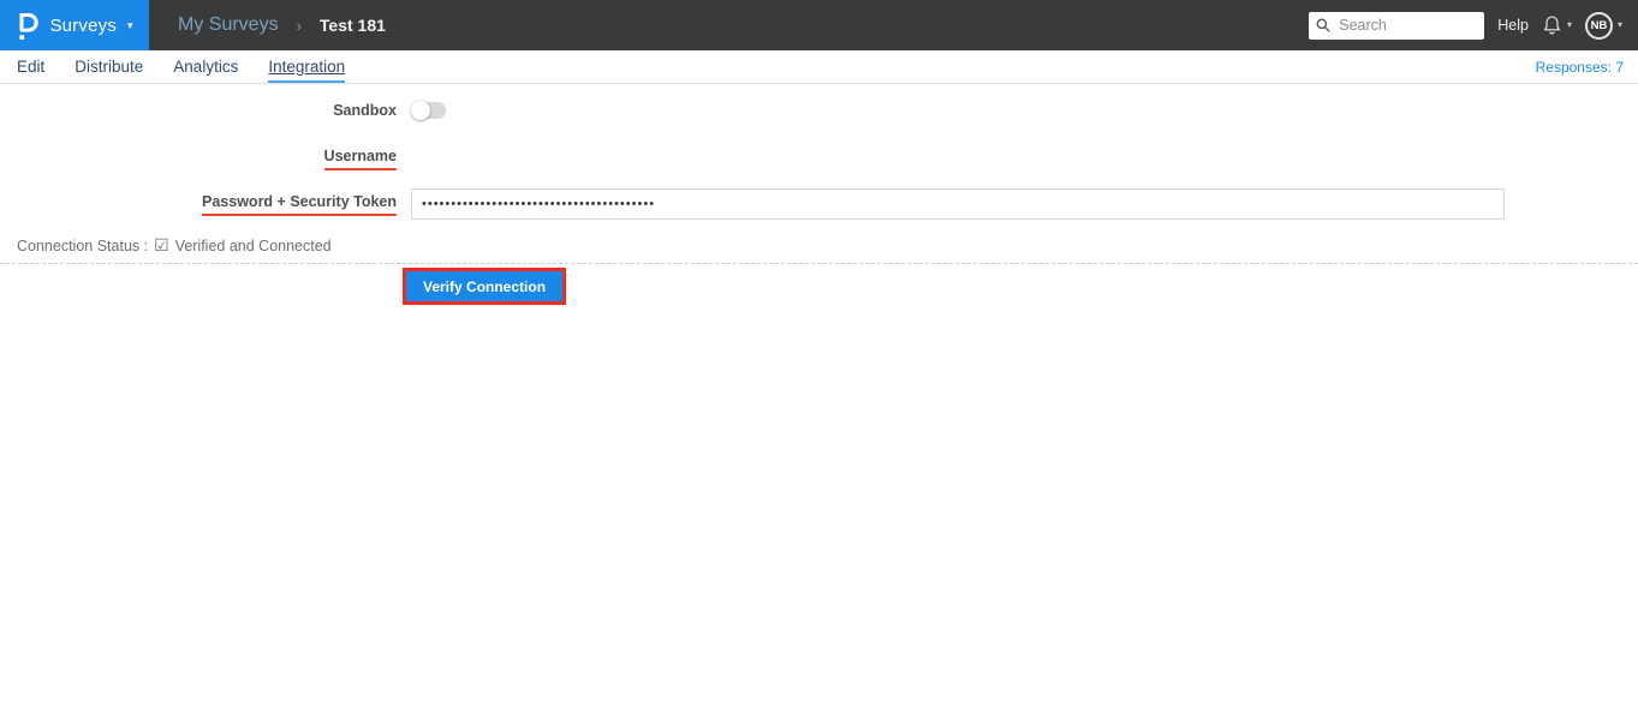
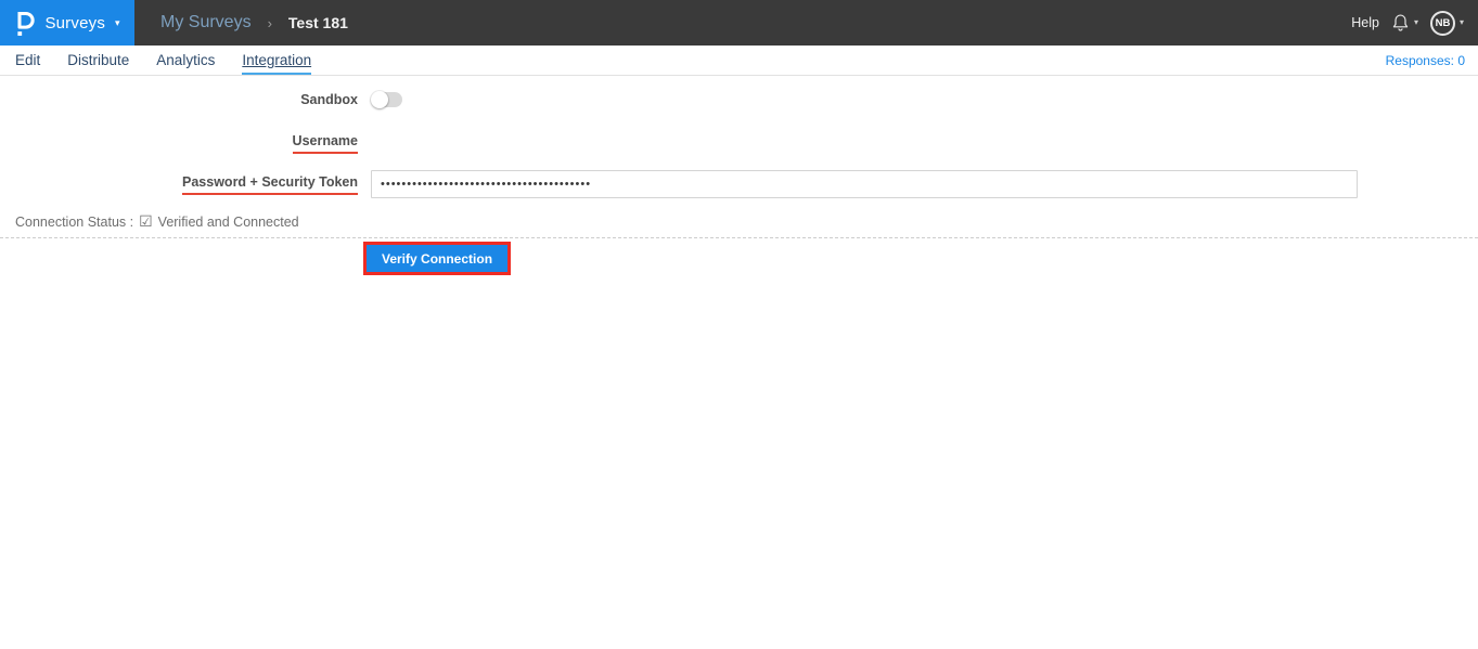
  Surveys
  ▾
  My Surveys
  ›
  Test 181
- Search
  Help
  ▾
  NB
  ▾
  Edit
  Distribute
  Analytics
  Integration
- Responses: 7
+ Responses: 0
  Sandbox
  Username
  Password + Security Token
  ••••••••••••••••••••••••••••••••••••••••
  Connection Status :
  ☑
  Verified and Connected
  Verify Connection
